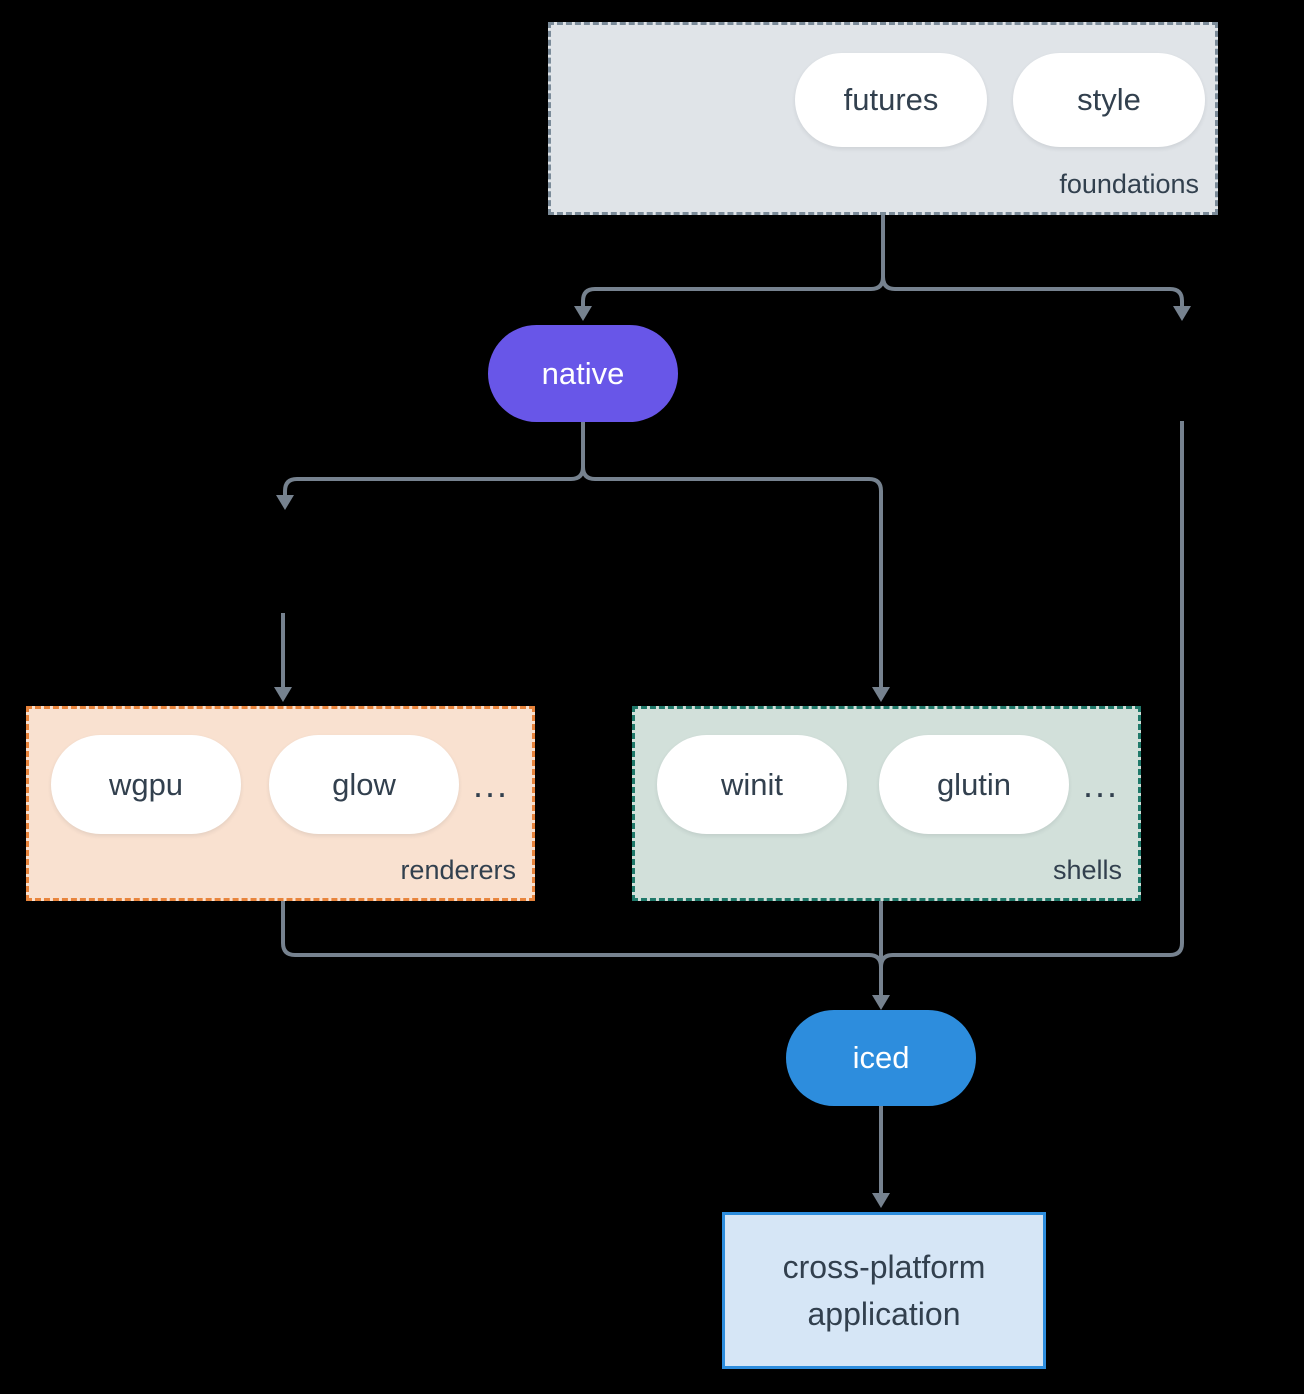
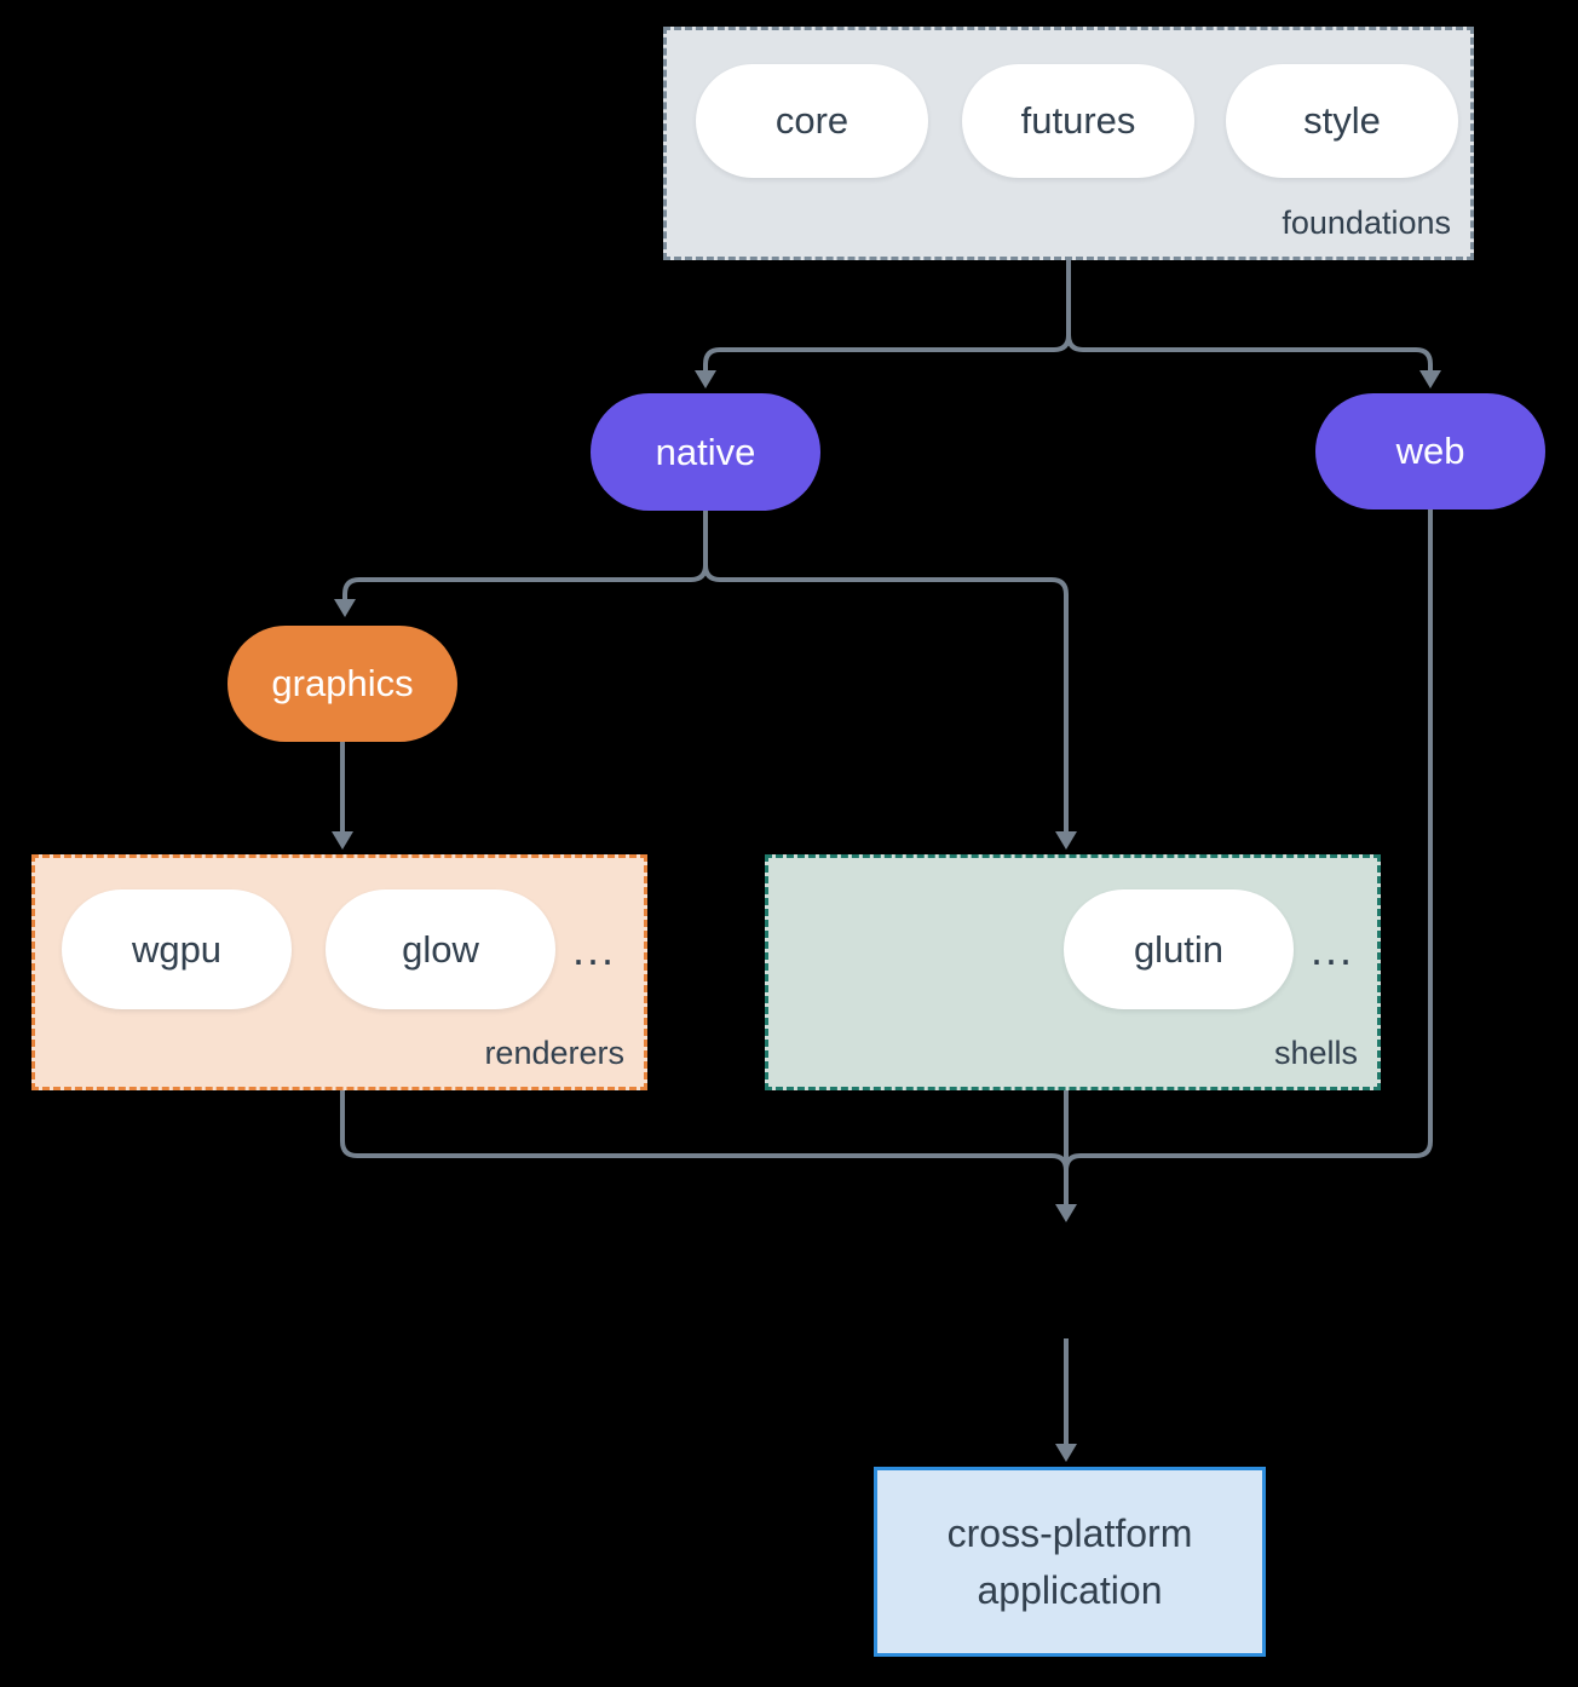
+ core
  futures
  style
  foundations
  native
+ web
+ graphics
  wgpu
  glow
  ...
  renderers
- winit
  glutin
  ...
  shells
- iced
  cross-platform
  application
